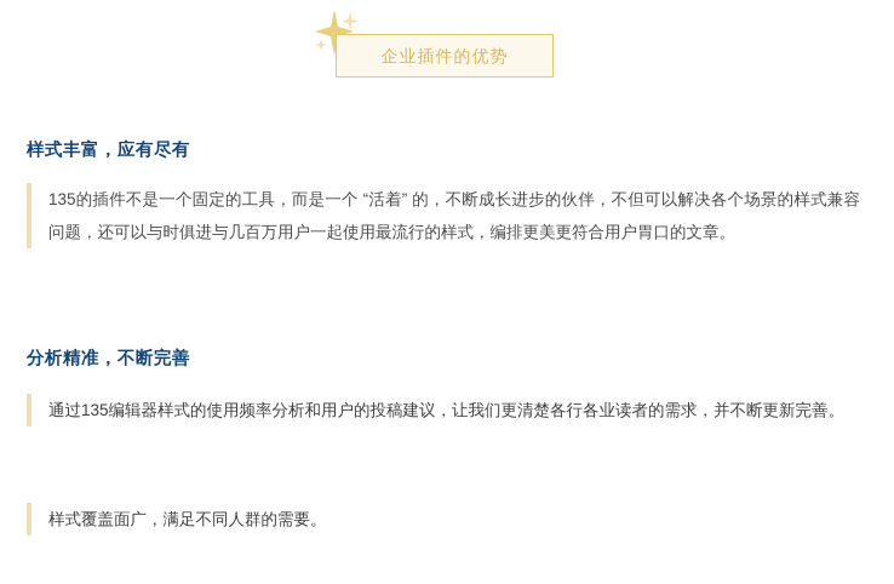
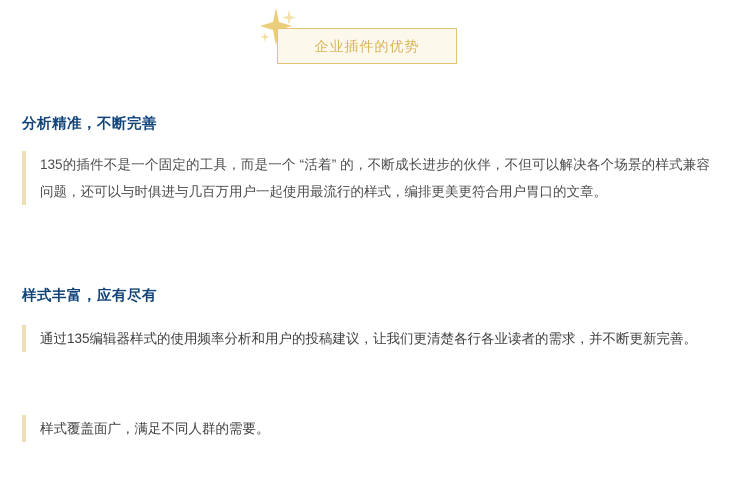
  企业插件的优势
- 样式丰富，应有尽有
+ 分析精准，不断完善
  135的插件不是一个固定的工具，而是一个 “活着” 的，不断成长进步的伙伴，不但可以解决各个场景的样式兼容问题，还可以与时俱进与几百万用户一起使用最流行的样式，编排更美更符合用户胃口的文章。
- 分析精准，不断完善
+ 样式丰富，应有尽有
  通过135编辑器样式的使用频率分析和用户的投稿建议，让我们更清楚各行各业读者的需求，并不断更新完善。
  样式覆盖面广，满足不同人群的需要。
